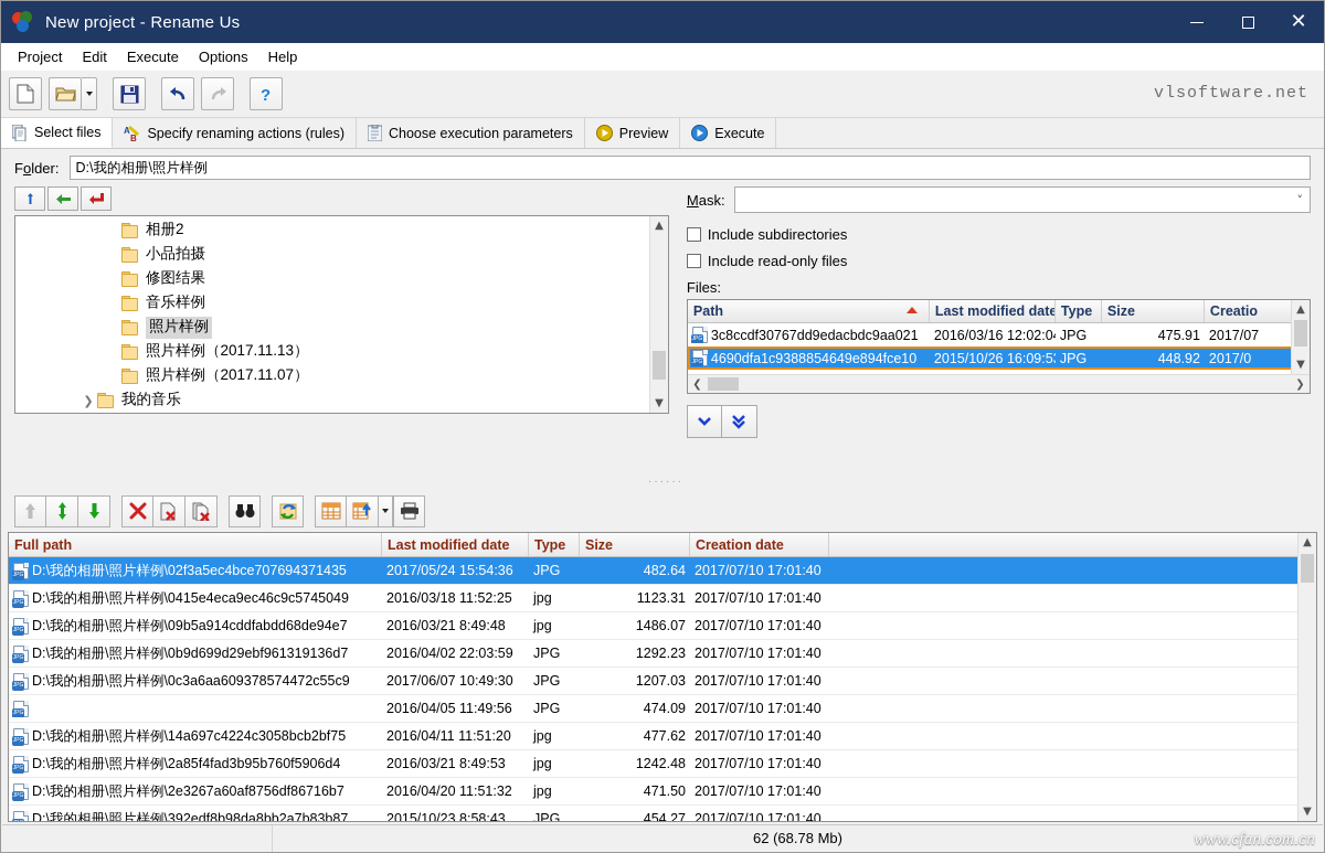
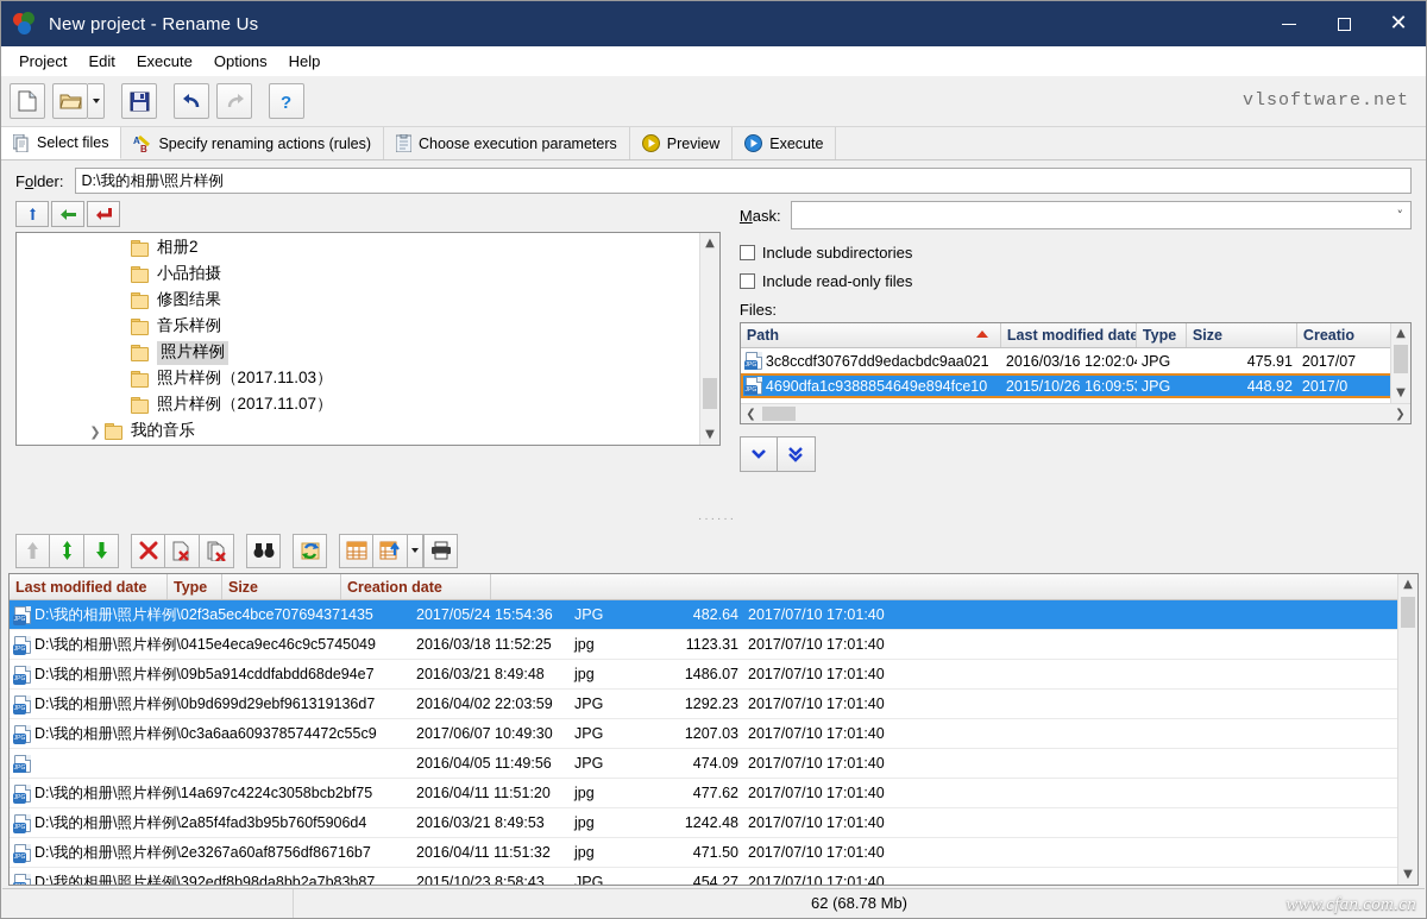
  New project - Rename Us
  ✕
  Project
  Edit
  Execute
  Options
  Help
  ?
  vlsoftware.net
  Select files
  A
  B
  Specify renaming actions (rules)
  Choose execution parameters
  Preview
  Execute
  Folder:
  D:\我的相册\照片样例
  相册2
  小品拍摄
  修图结果
  音乐样例
  照片样例
- 照片样例（2017.11.13）
+ 照片样例（2017.11.03）
  照片样例（2017.11.07）
  ❯
  我的音乐
  ▲
  ▼
  Mask:
  ˅
  Include subdirectories
  Include read-only files
  Files:
  Path
  Last modified date
  Type
  Size
  Creatio
  3c8ccdf30767dd9edacbdc9aa021
  2016/03/16 12:02:0
  JPG
  475.91
  2017/07
  4690dfa1c9388854649e894fce10
  2015/10/26 16:09:5
  JPG
  448.92
  2017/0
  ❮
  ❯
  ▲
  ▼
  ······
- Full path
  Last modified date
  Type
  Size
  Creation date
  D:\我的相册\照片样例\02f3a5ec4bce707694371435
  2017/05/24 15:54:36
  JPG
  482.64
  2017/07/10 17:01:40
  D:\我的相册\照片样例\0415e4eca9ec46c9c5745049
  2016/03/18 11:52:25
  jpg
  1123.31
  2017/07/10 17:01:40
  D:\我的相册\照片样例\09b5a914cddfabdd68de94e7
  2016/03/21 8:49:48
  jpg
  1486.07
  2017/07/10 17:01:40
  D:\我的相册\照片样例\0b9d699d29ebf961319136d7
  2016/04/02 22:03:59
  JPG
  1292.23
  2017/07/10 17:01:40
  D:\我的相册\照片样例\0c3a6aa609378574472c55c9
  2017/06/07 10:49:30
  JPG
  1207.03
  2017/07/10 17:01:40
  2016/04/05 11:49:56
  JPG
  474.09
  2017/07/10 17:01:40
  D:\我的相册\照片样例\14a697c4224c3058bcb2bf75
  2016/04/11 11:51:20
  jpg
  477.62
  2017/07/10 17:01:40
  D:\我的相册\照片样例\2a85f4fad3b95b760f5906d4
  2016/03/21 8:49:53
  jpg
  1242.48
  2017/07/10 17:01:40
  D:\我的相册\照片样例\2e3267a60af8756df86716b7
- 2016/04/20 11:51:32
+ 2016/04/11 11:51:32
  jpg
  471.50
  2017/07/10 17:01:40
  D:\我的相册\照片样例\392edf8b98da8bb2a7b83b87
  2015/10/23 8:58:43
  JPG
  454.27
  2017/07/10 17:01:40
  ▲
  ▼
  62 (68.78 Mb)
  www.cfan.com.cn
